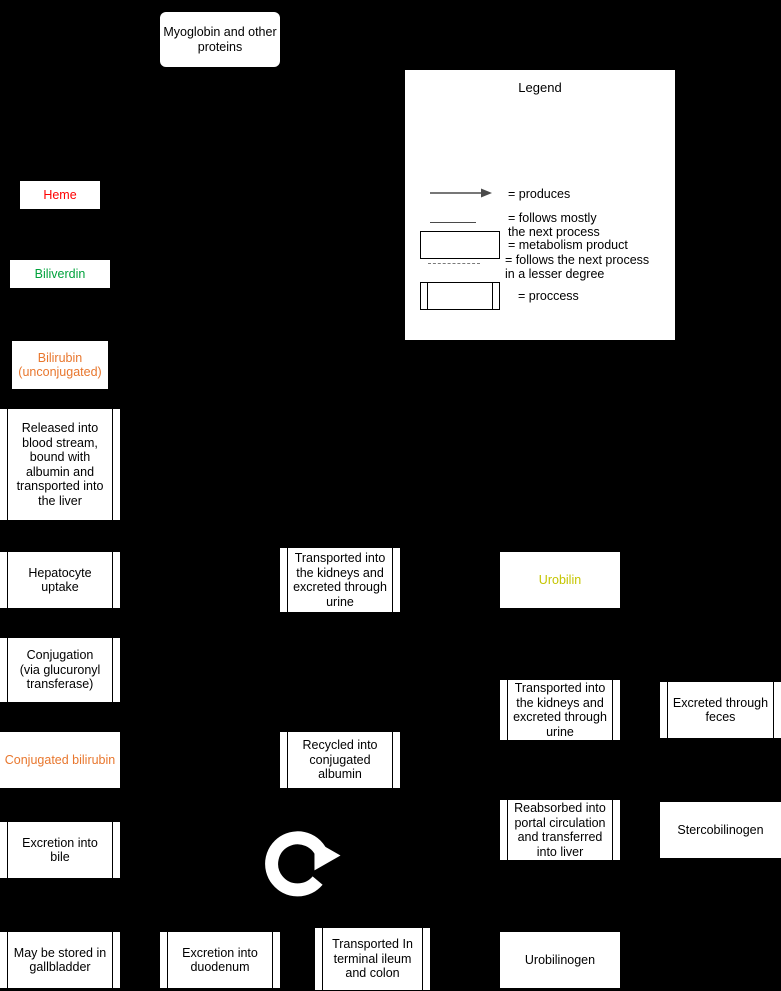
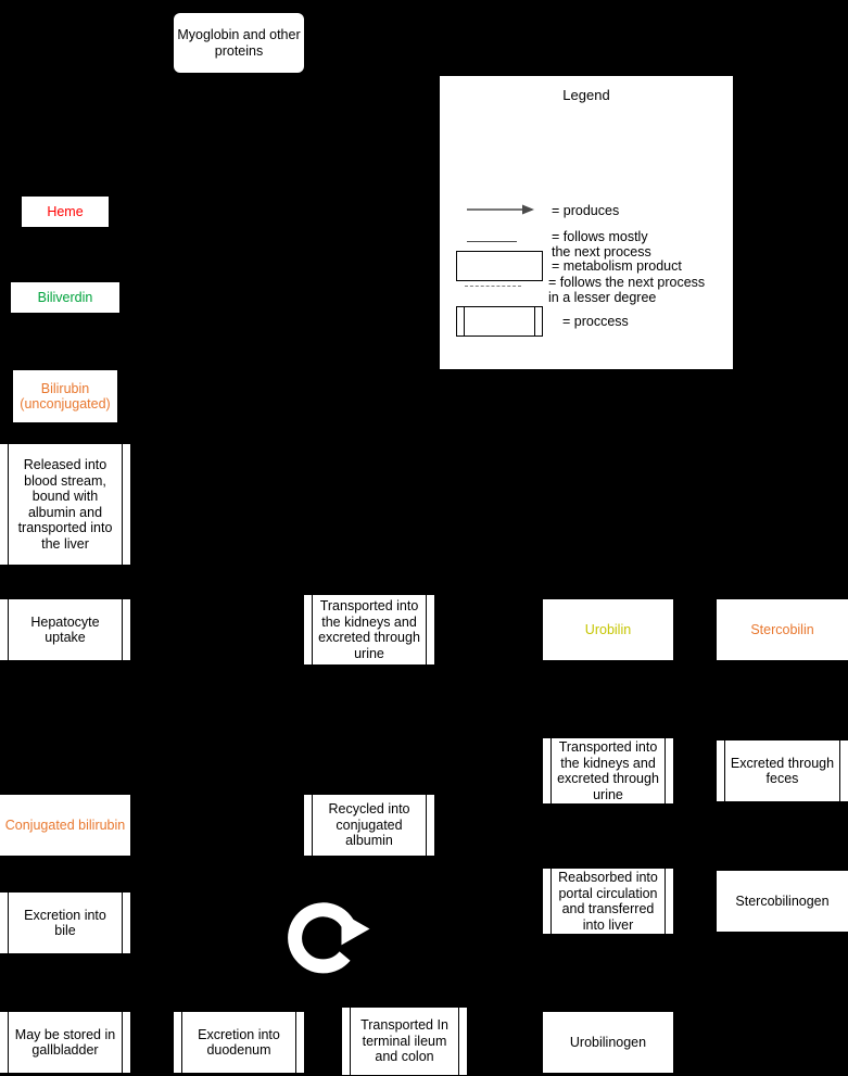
  Myoglobin and other
  proteins
  Legend
  = produces
  = follows mostly
  the next process
  = follows the next process
  in a lesser degree
  = metabolism product
  = proccess
  Heme
  Biliverdin
  Bilirubin
  (unconjugated)
  Released into
  blood stream,
  bound with
  albumin and
  transported into
  the liver
  Hepatocyte
  uptake
- Conjugation
- (via glucuronyl
- transferase)
  Conjugated bilirubin
  Excretion into
  bile
  May be stored in
  gallbladder
  Excretion into
  duodenum
  Transported In
  terminal ileum
  and colon
  Urobilinogen
  Transported into
  the kidneys and
  excreted through
  urine
  Recycled into
  conjugated
  albumin
  Urobilin
+ Stercobilin
  Transported into
  the kidneys and
  excreted through
  urine
  Excreted through
  feces
  Reabsorbed into
  portal circulation
  and transferred
  into liver
  Stercobilinogen
